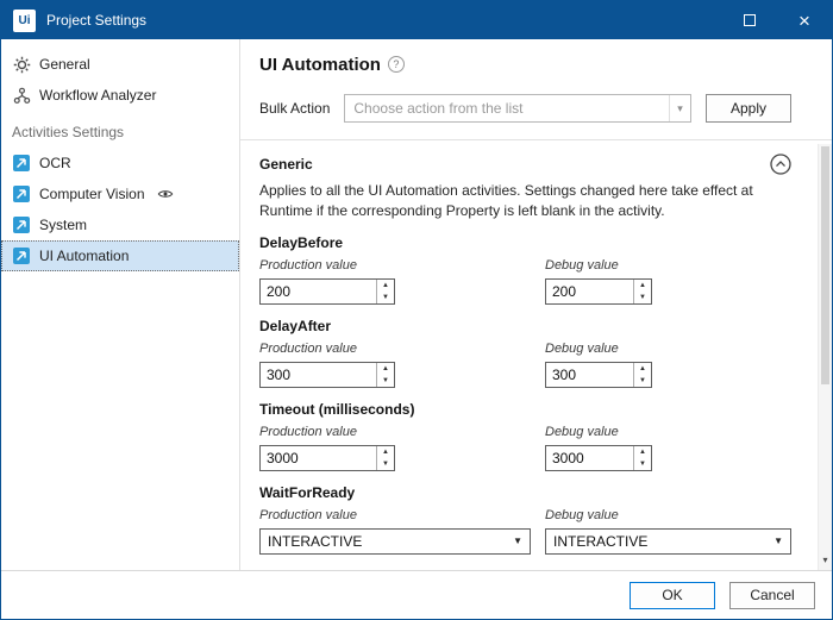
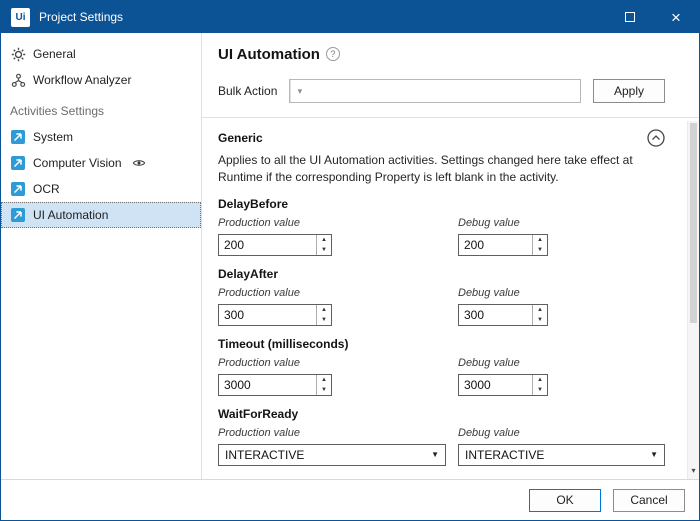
  Ui
  Project Settings
  ×
  General
  Workflow Analyzer
  Activities Settings
- OCR
+ System
  Computer Vision
- System
+ OCR
  UI Automation
  UI Automation
  ?
  Bulk Action
- Choose action from the list
  ▾
  Apply
  Generic
  Applies to all the UI Automation activities. Settings changed here take effect at Runtime if the corresponding Property is left blank in the activity.
  DelayBefore
  Production value
  200
  Debug value
  200
  DelayAfter
  Production value
  300
  Debug value
  300
  Timeout (milliseconds)
  Production value
  3000
  Debug value
  3000
  WaitForReady
  Production value
  INTERACTIVE
  ▼
  Debug value
  INTERACTIVE
  ▼
  ▾
  OK
  Cancel
